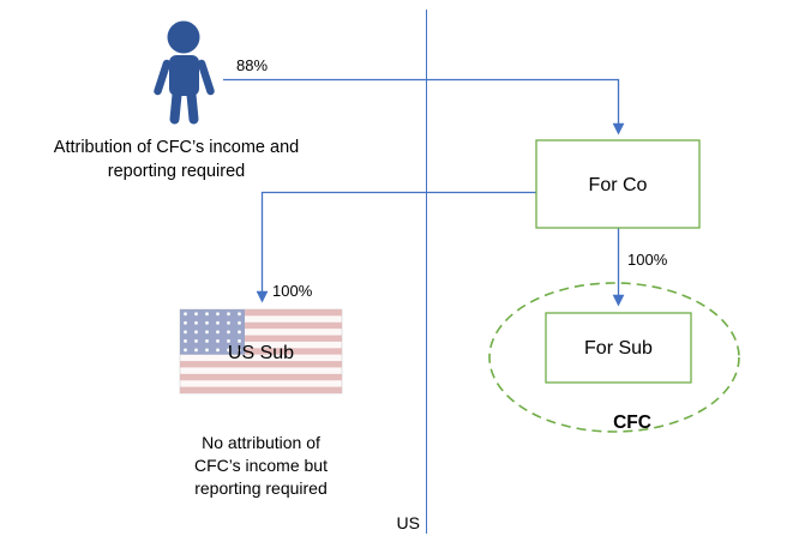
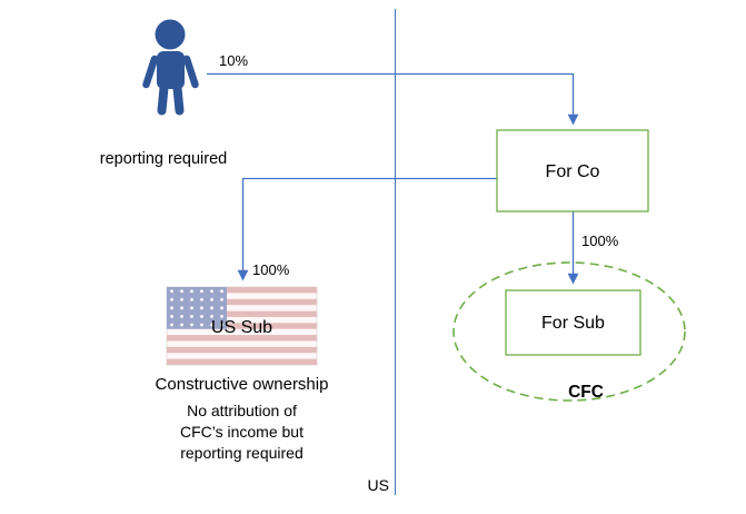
- Attribution of CFC’s income and
  reporting required
- 88%
+ 10%
  100%
  100%
  For Co
  For Sub
  CFC
  US Sub
+ Constructive ownership
  No attribution of
  CFC’s income but
  reporting required
  US
